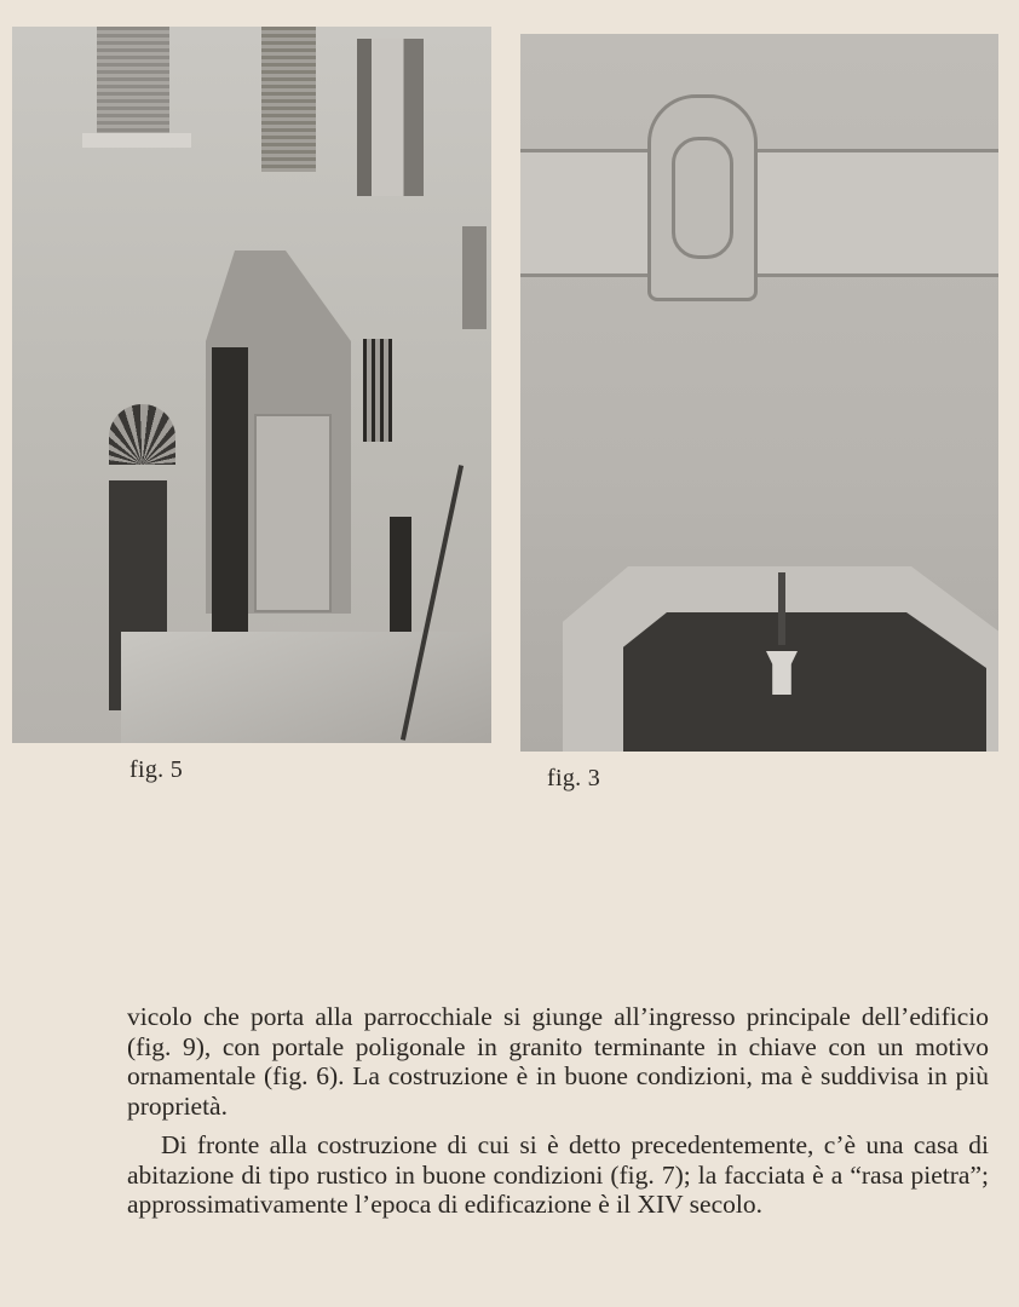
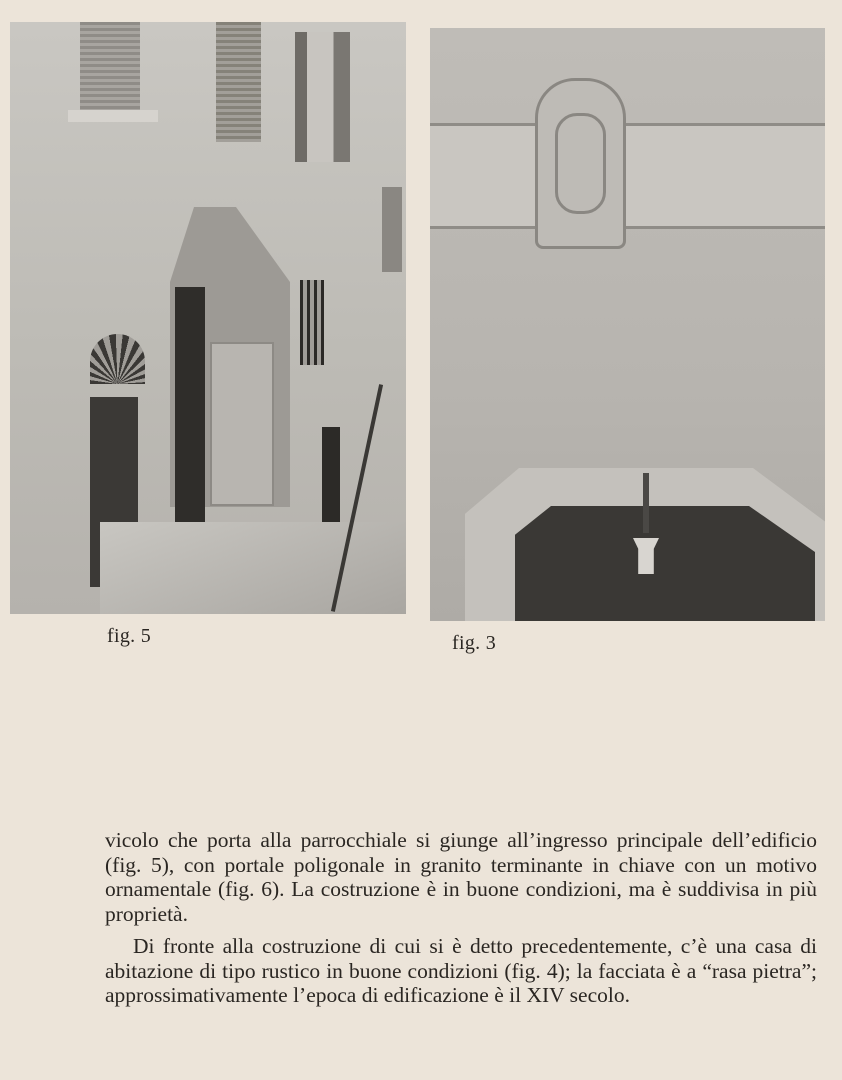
  fig. 5
  fig. 3
- vicolo che porta alla parrocchiale si giunge all’ingresso principale dell’edificio (fig. 9), con portale poligonale in granito terminante in chiave con un motivo ornamentale (fig. 6). La costruzione è in buone condizioni, ma è suddivisa in più proprietà.
+ vicolo che porta alla parrocchiale si giunge all’ingresso principale dell’edificio (fig. 5), con portale poligonale in granito terminante in chiave con un motivo ornamentale (fig. 6). La costruzione è in buone condizioni, ma è suddivisa in più proprietà.
- Di fronte alla costruzione di cui si è detto precedentemente, c’è una casa di abitazione di tipo rustico in buone condizioni (fig. 7); la facciata è a “rasa pietra”; approssimativamente l’epoca di edificazione è il XIV secolo.
+ Di fronte alla costruzione di cui si è detto precedentemente, c’è una casa di abitazione di tipo rustico in buone condizioni (fig. 4); la facciata è a “rasa pietra”; approssimativamente l’epoca di edificazione è il XIV secolo.
